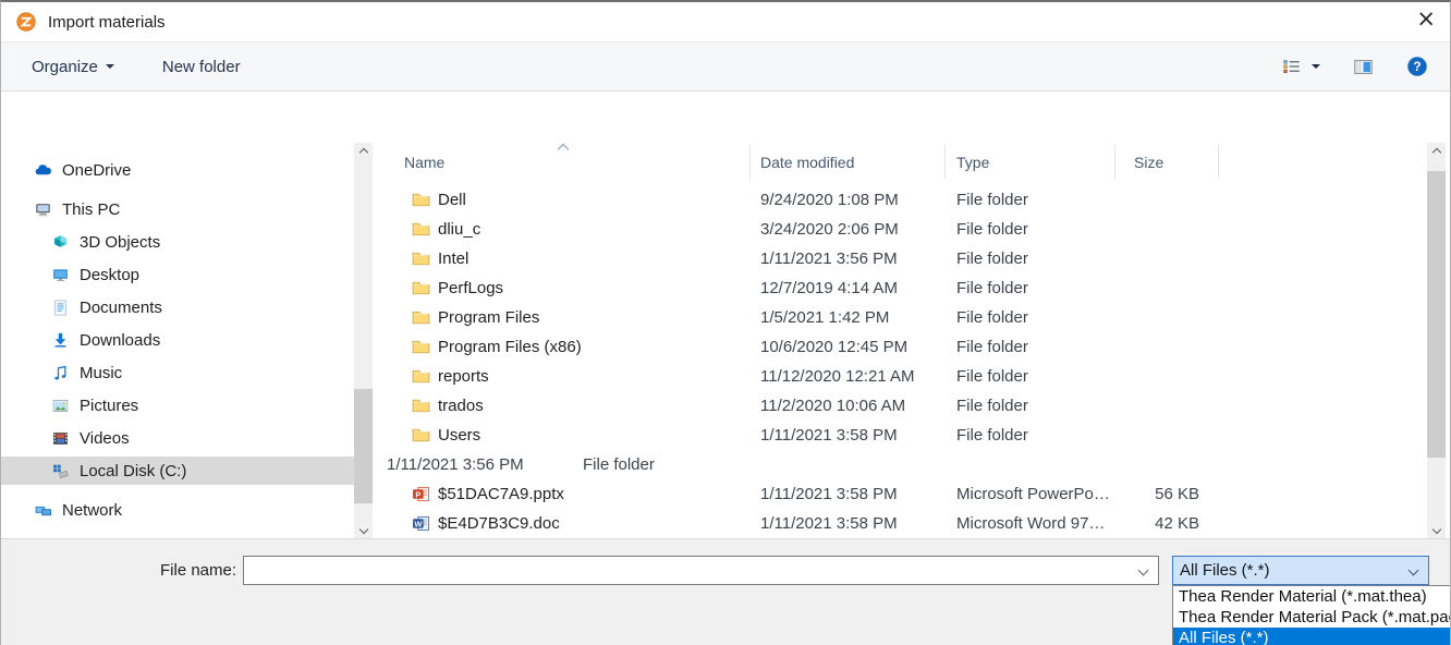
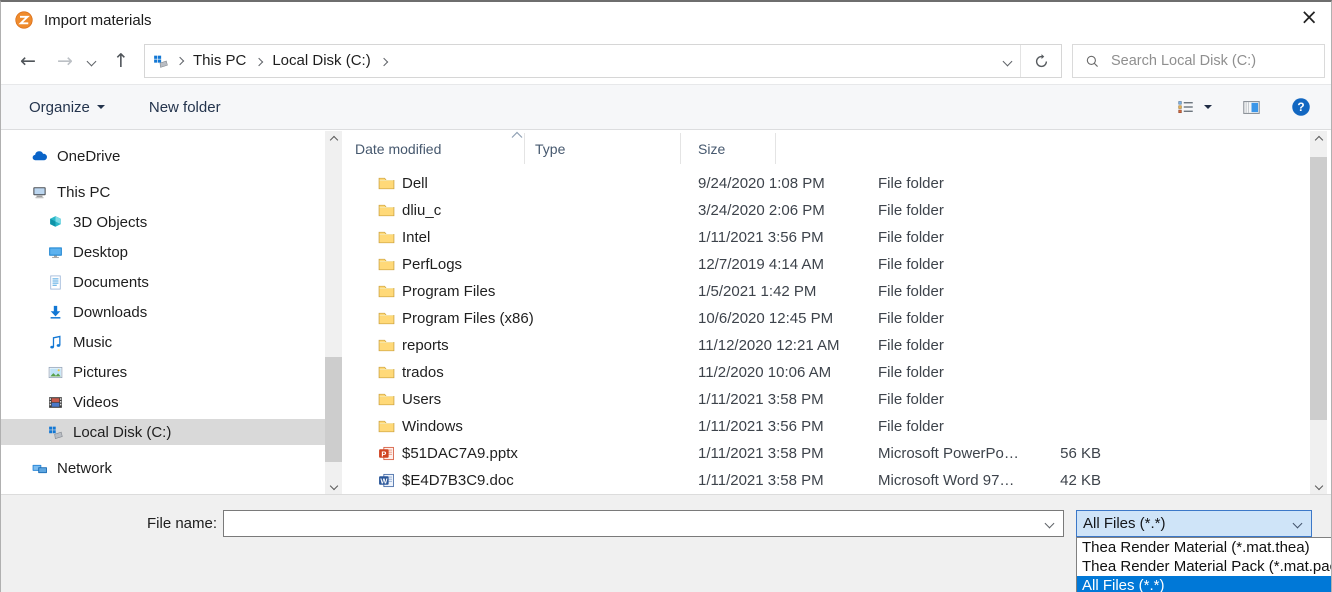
  Import materials
  ×
+ ←
+ →
+ ↑
+ This PC Local Disk (C:)
+ Search Local Disk (C:)
  Organize
  New folder
  ?
  OneDrive
  This PC
  3D Objects
  Desktop
  Documents
  Downloads
  Music
  Pictures
  Videos
  Local Disk (C:)
  Network
- Name
  Date modified
  Type
  Size
  Dell
  9/24/2020 1:08 PM
  File folder
  dliu_c
  3/24/2020 2:06 PM
  File folder
  Intel
  1/11/2021 3:56 PM
  File folder
  PerfLogs
  12/7/2019 4:14 AM
  File folder
  Program Files
  1/5/2021 1:42 PM
  File folder
  Program Files (x86)
  10/6/2020 12:45 PM
  File folder
  reports
  11/12/2020 12:21 AM
  File folder
  trados
  11/2/2020 10:06 AM
  File folder
  Users
  1/11/2021 3:58 PM
  File folder
+ Windows
  1/11/2021 3:56 PM
  File folder
  P
  $51DAC7A9.pptx
  1/11/2021 3:58 PM
  Microsoft PowerPo…
  56 KB
  W
  $E4D7B3C9.doc
  1/11/2021 3:58 PM
  Microsoft Word 97…
  42 KB
  File name:
  All Files (*.*)
  Thea Render Material (*.mat.thea)
  Thea Render Material Pack (*.mat.pa
  All Files (*.*)
